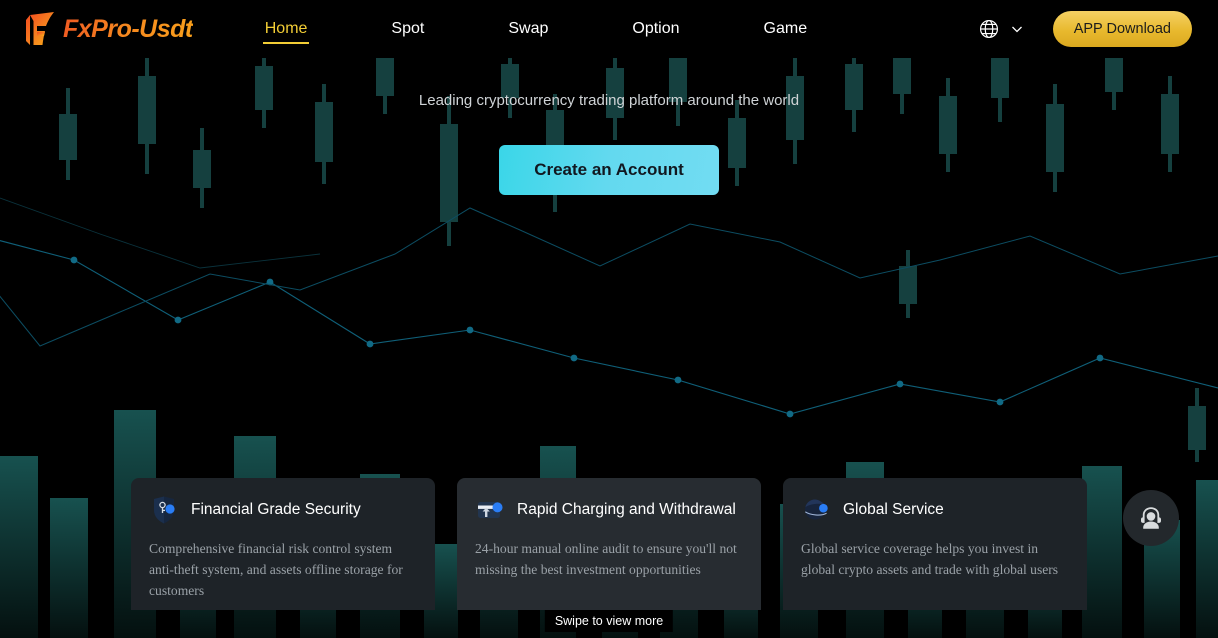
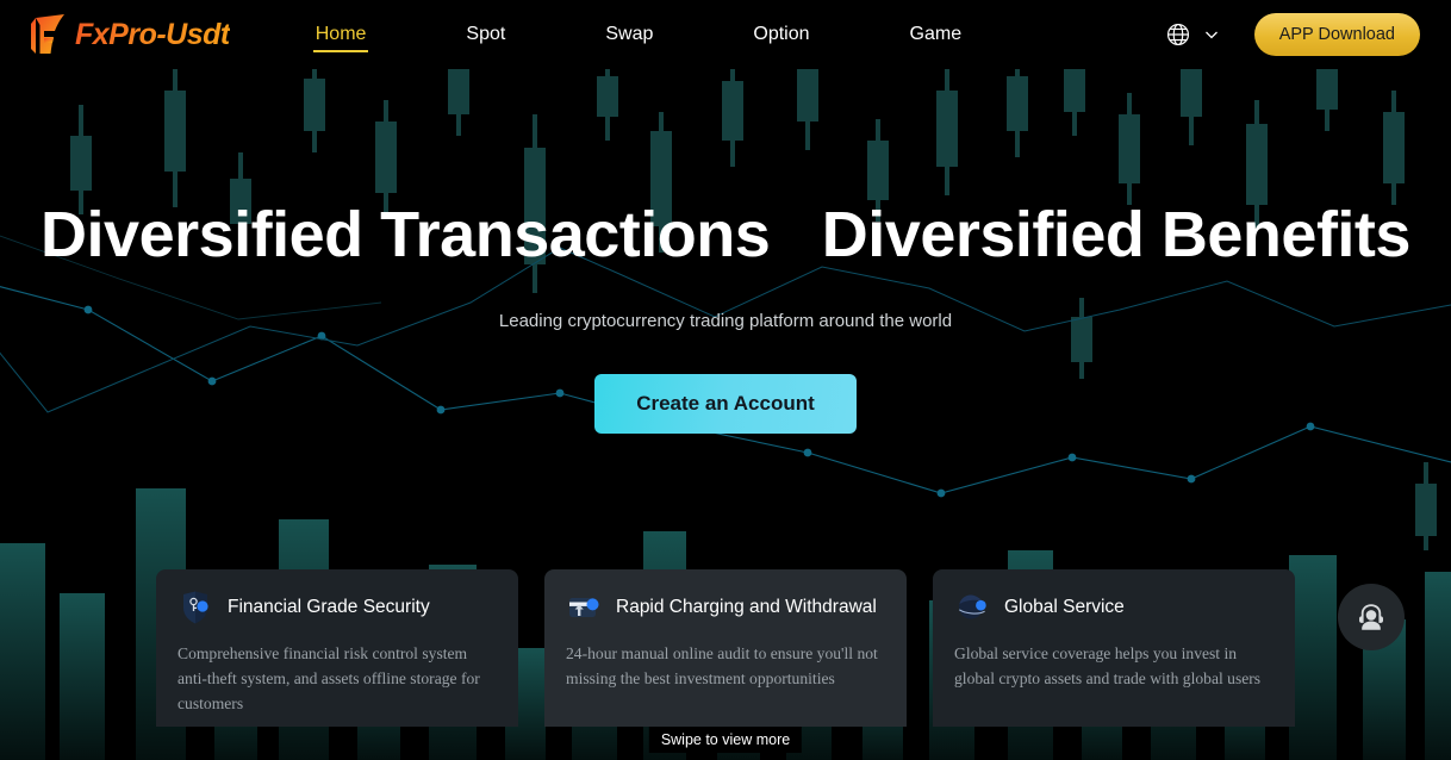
  FxPro-Usdt
  Home
  Spot
  Swap
  Option
  Game
  APP Download
+ Diversified Transactions Diversified Benefits
  Leading cryptocurrency trading platform around the world
  Create an Account
  Financial Grade Security
  Comprehensive financial risk control system anti-theft system, and assets offline storage for customers
  Rapid Charging and Withdrawal
  24-hour manual online audit to ensure you'll not missing the best investment opportunities
  Global Service
  Global service coverage helps you invest in global crypto assets and trade with global users
  Swipe to view more
